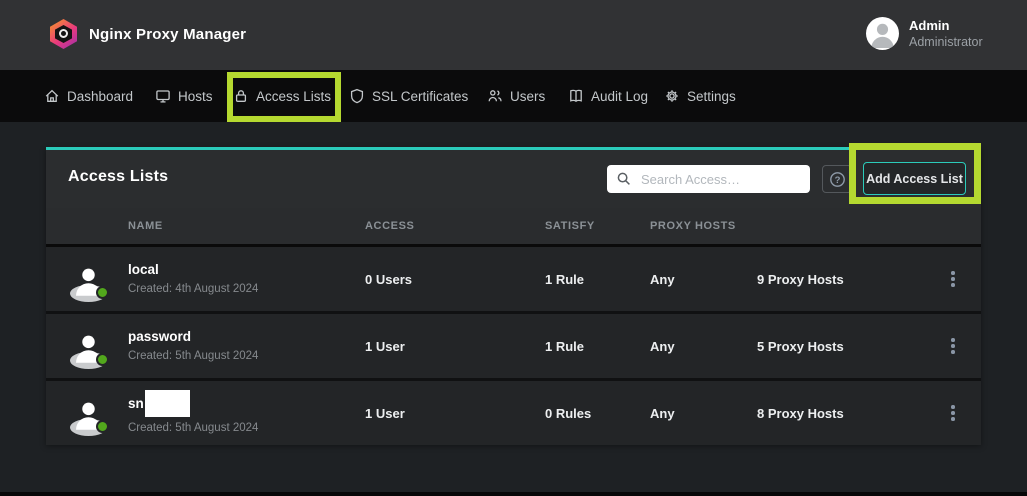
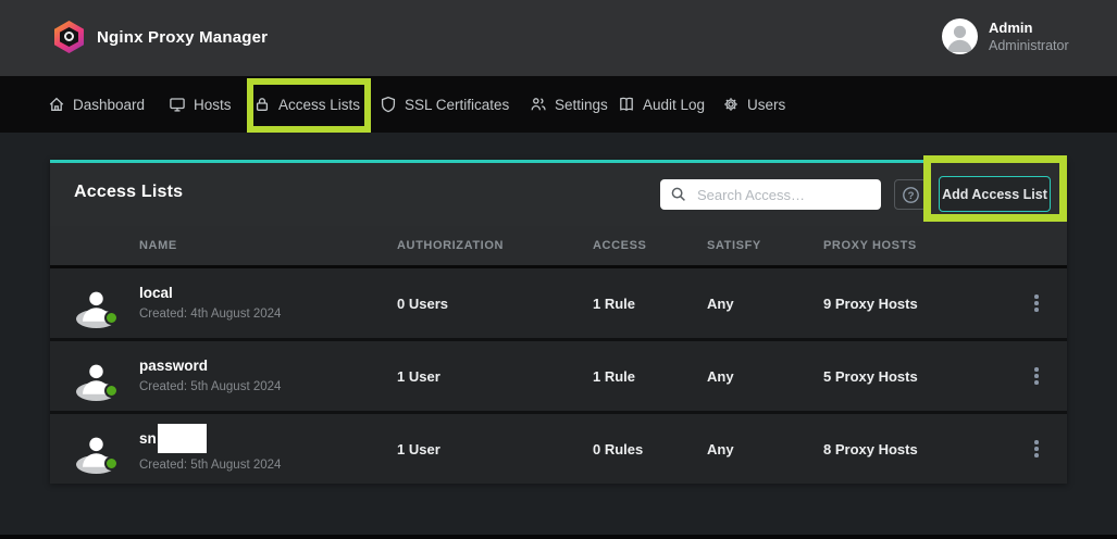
  Nginx Proxy Manager
  Admin
  Administrator
  Dashboard
  Hosts
  Access Lists
  SSL Certificates
- Users
+ Settings
  Audit Log
- Settings
+ Users
  Access Lists
  Search Access…
  ?
  Add Access List
  NAME
+ AUTHORIZATION
  ACCESS
  SATISFY
  PROXY HOSTS
  local
  Created: 4th August 2024
  0 Users
  1 Rule
  Any
  9 Proxy Hosts
  password
  Created: 5th August 2024
  1 User
  1 Rule
  Any
  5 Proxy Hosts
  sn
  Created: 5th August 2024
  1 User
  0 Rules
  Any
  8 Proxy Hosts
